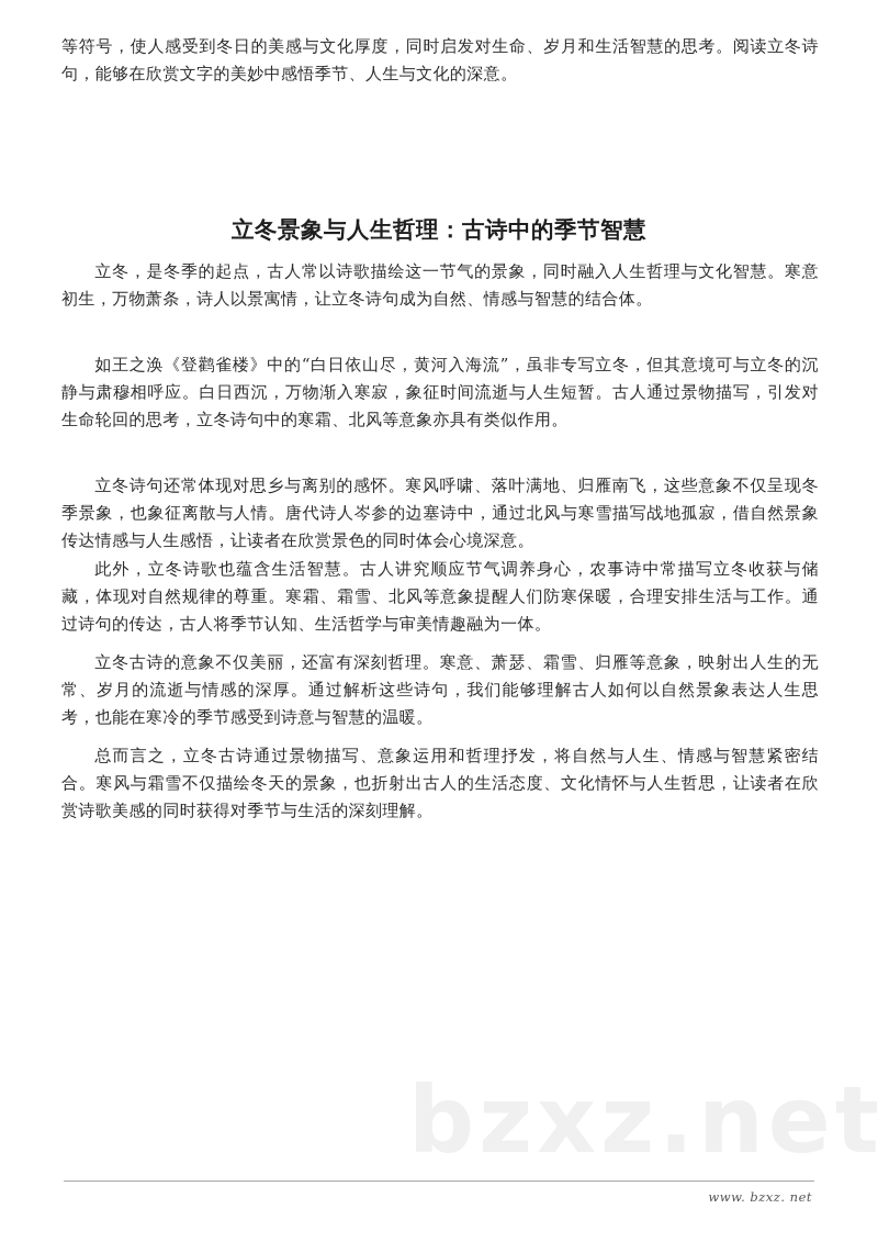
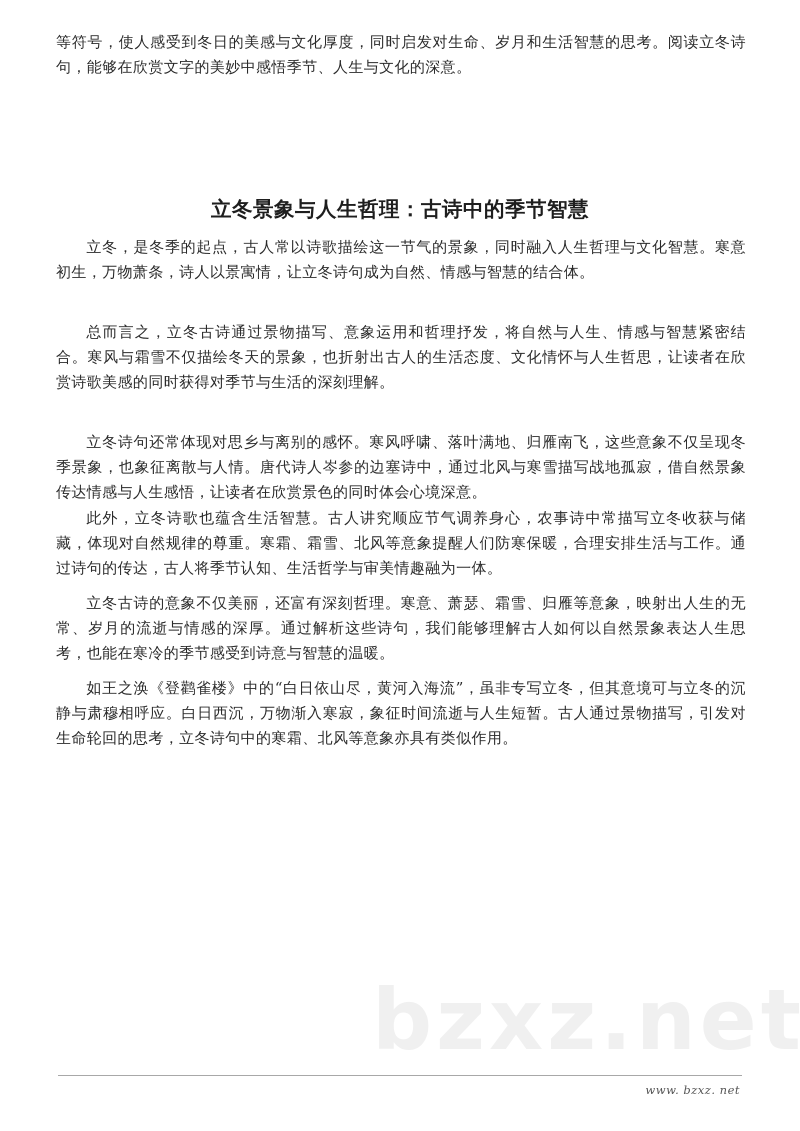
  等符号，使人感受到冬日的美感与文化厚度，同时启发对生命、岁月和生活智慧的思考。阅读立冬诗句，能够在欣赏文字的美妙中感悟季节、人生与文化的深意。
  立冬景象与人生哲理：古诗中的季节智慧
  立冬，是冬季的起点，古人常以诗歌描绘这一节气的景象，同时融入人生哲理与文化智慧。寒意初生，万物萧条，诗人以景寓情，让立冬诗句成为自然、情感与智慧的结合体。
- 如王之涣《登鹳雀楼》中的“白日依山尽，黄河入海流”，虽非专写立冬，但其意境可与立冬的沉静与肃穆相呼应。白日西沉，万物渐入寒寂，象征时间流逝与人生短暂。古人通过景物描写，引发对生命轮回的思考，立冬诗句中的寒霜、北风等意象亦具有类似作用。
+ 总而言之，立冬古诗通过景物描写、意象运用和哲理抒发，将自然与人生、情感与智慧紧密结合。寒风与霜雪不仅描绘冬天的景象，也折射出古人的生活态度、文化情怀与人生哲思，让读者在欣赏诗歌美感的同时获得对季节与生活的深刻理解。
  立冬诗句还常体现对思乡与离别的感怀。寒风呼啸、落叶满地、归雁南飞，这些意象不仅呈现冬季景象，也象征离散与人情。唐代诗人岑参的边塞诗中，通过北风与寒雪描写战地孤寂，借自然景象传达情感与人生感悟，让读者在欣赏景色的同时体会心境深意。
  此外，立冬诗歌也蕴含生活智慧。古人讲究顺应节气调养身心，农事诗中常描写立冬收获与储藏，体现对自然规律的尊重。寒霜、霜雪、北风等意象提醒人们防寒保暖，合理安排生活与工作。通过诗句的传达，古人将季节认知、生活哲学与审美情趣融为一体。
  立冬古诗的意象不仅美丽，还富有深刻哲理。寒意、萧瑟、霜雪、归雁等意象，映射出人生的无常、岁月的流逝与情感的深厚。通过解析这些诗句，我们能够理解古人如何以自然景象表达人生思考，也能在寒冷的季节感受到诗意与智慧的温暖。
- 总而言之，立冬古诗通过景物描写、意象运用和哲理抒发，将自然与人生、情感与智慧紧密结合。寒风与霜雪不仅描绘冬天的景象，也折射出古人的生活态度、文化情怀与人生哲思，让读者在欣赏诗歌美感的同时获得对季节与生活的深刻理解。
+ 如王之涣《登鹳雀楼》中的“白日依山尽，黄河入海流”，虽非专写立冬，但其意境可与立冬的沉静与肃穆相呼应。白日西沉，万物渐入寒寂，象征时间流逝与人生短暂。古人通过景物描写，引发对生命轮回的思考，立冬诗句中的寒霜、北风等意象亦具有类似作用。
  www. bzxz. net
